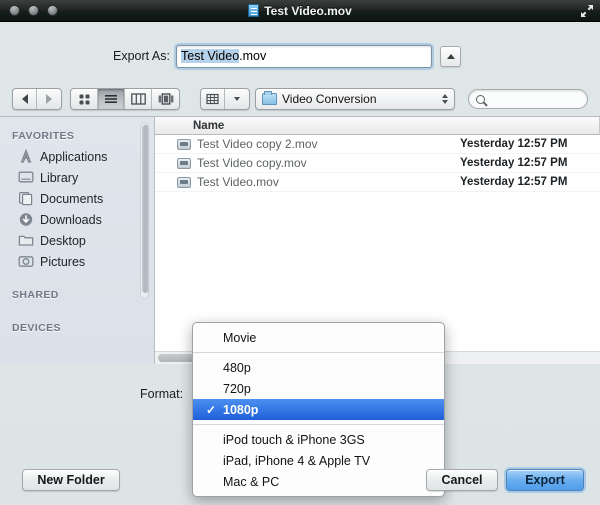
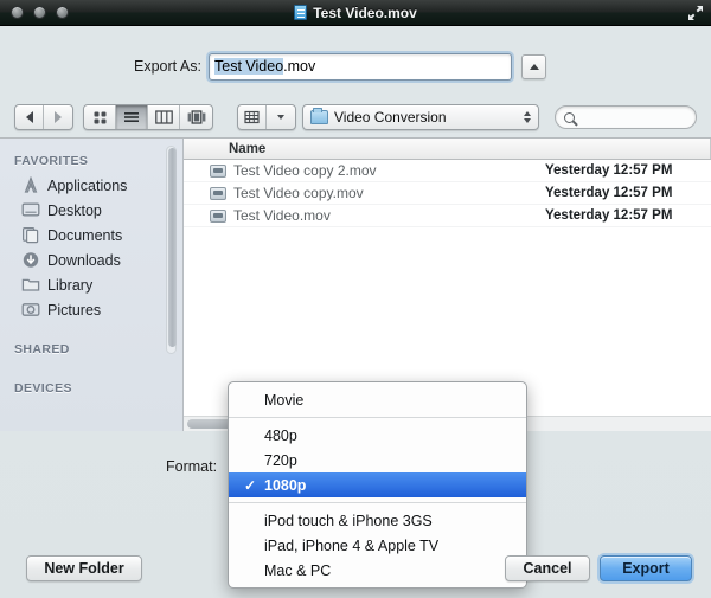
  Test Video.mov
  Export As:
  Test Video
  .mov
  Video Conversion
  FAVORITES
  Applications
- Library
+ Desktop
  Documents
  Downloads
- Desktop
+ Library
  Pictures
  SHARED
  DEVICES
  Name
  Test Video copy 2.mov
  Yesterday 12:57 PM
  Test Video copy.mov
  Yesterday 12:57 PM
  Test Video.mov
  Yesterday 12:57 PM
  Format:
  Movie
  480p
  720p
  ✓
  1080p
  iPod touch & iPhone 3GS
  iPad, iPhone 4 & Apple TV
  Mac & PC
  New Folder
  Cancel
  Export
